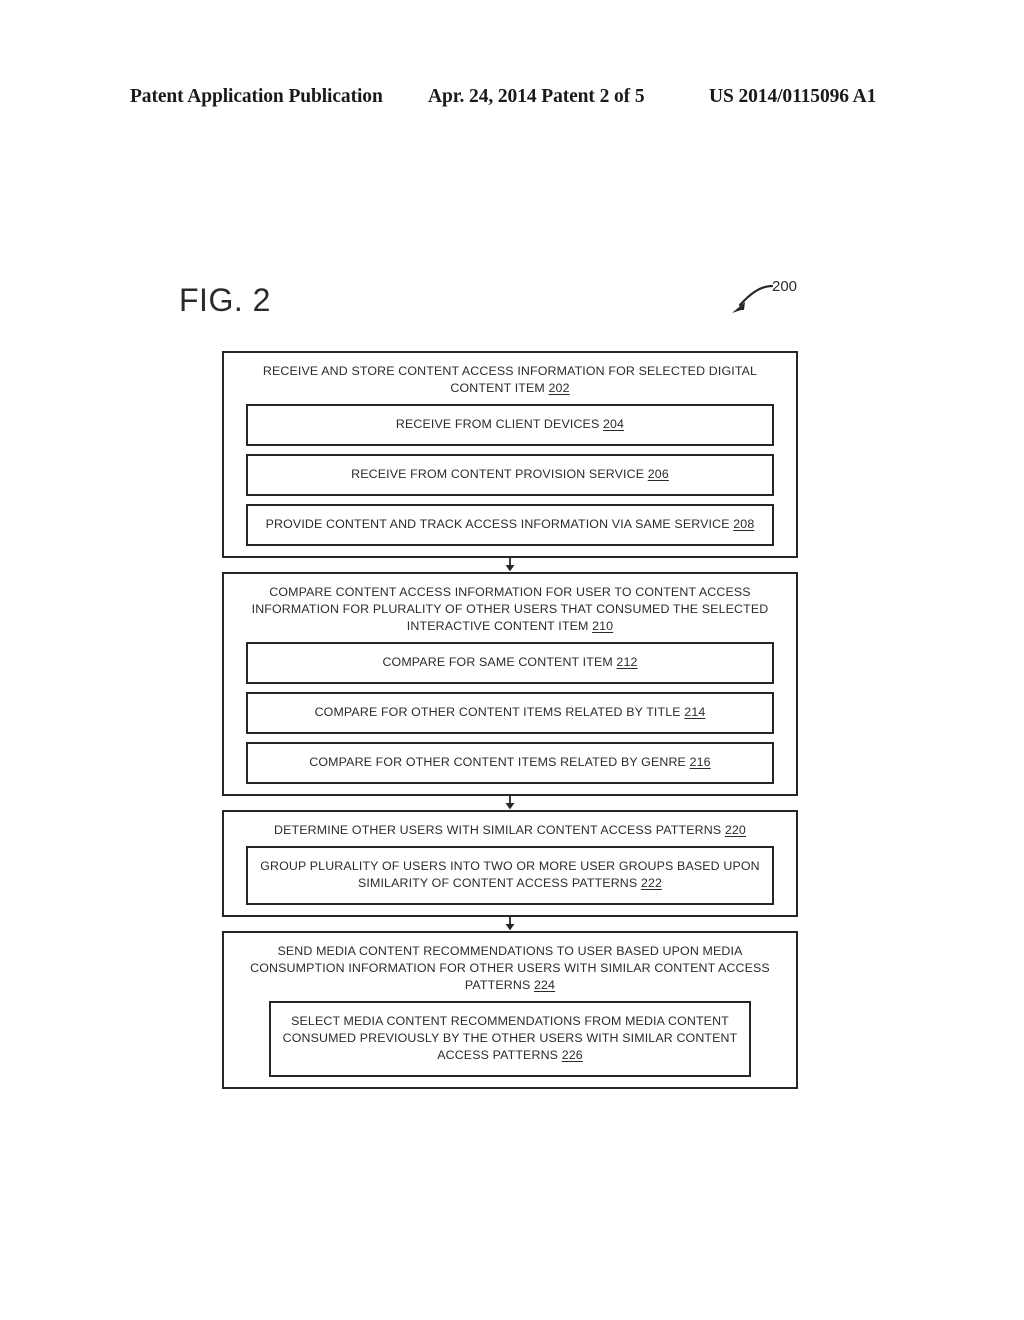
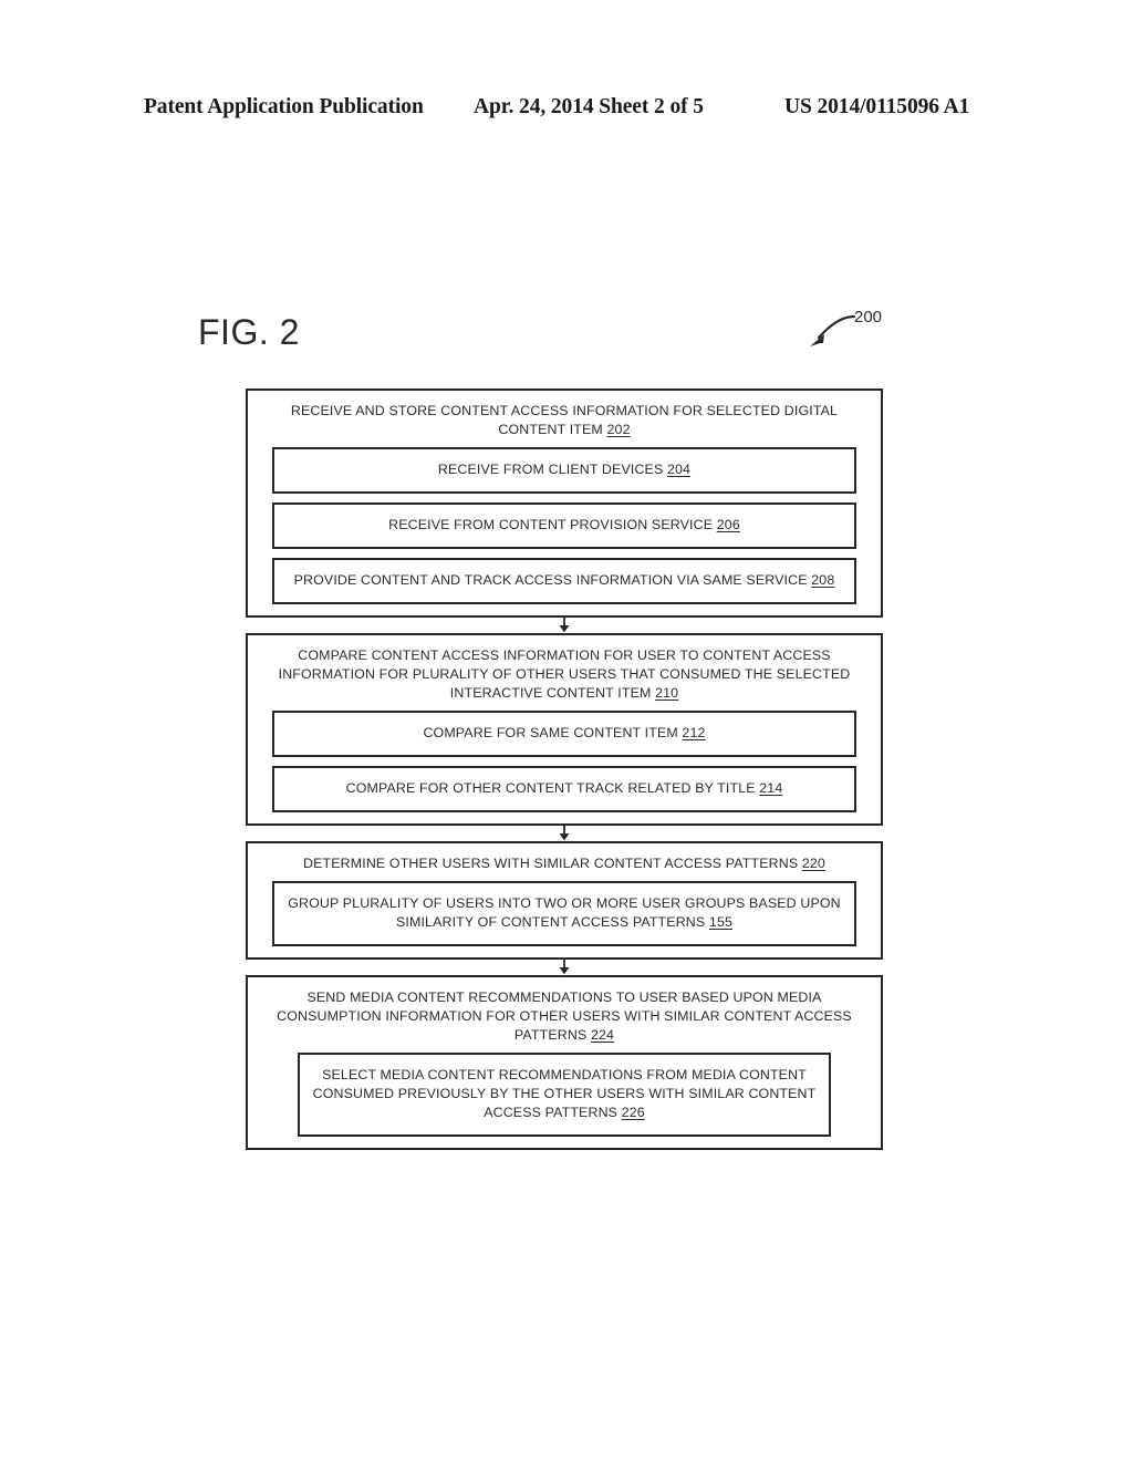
  Patent Application Publication
- Apr. 24, 2014 Patent 2 of 5
+ Apr. 24, 2014 Sheet 2 of 5
  US 2014/0115096 A1
  FIG. 2
  200
  RECEIVE AND STORE CONTENT ACCESS INFORMATION FOR SELECTED DIGITAL CONTENT ITEM 202
  RECEIVE FROM CLIENT DEVICES 204
  RECEIVE FROM CONTENT PROVISION SERVICE 206
  PROVIDE CONTENT AND TRACK ACCESS INFORMATION VIA SAME SERVICE 208
  COMPARE CONTENT ACCESS INFORMATION FOR USER TO CONTENT ACCESS INFORMATION FOR PLURALITY OF OTHER USERS THAT CONSUMED THE SELECTED INTERACTIVE CONTENT ITEM 210
  COMPARE FOR SAME CONTENT ITEM 212
- COMPARE FOR OTHER CONTENT ITEMS RELATED BY TITLE 214
+ COMPARE FOR OTHER CONTENT TRACK RELATED BY TITLE 214
- COMPARE FOR OTHER CONTENT ITEMS RELATED BY GENRE 216
  DETERMINE OTHER USERS WITH SIMILAR CONTENT ACCESS PATTERNS 220
- GROUP PLURALITY OF USERS INTO TWO OR MORE USER GROUPS BASED UPON SIMILARITY OF CONTENT ACCESS PATTERNS 222
+ GROUP PLURALITY OF USERS INTO TWO OR MORE USER GROUPS BASED UPON SIMILARITY OF CONTENT ACCESS PATTERNS 155
  SEND MEDIA CONTENT RECOMMENDATIONS TO USER BASED UPON MEDIA CONSUMPTION INFORMATION FOR OTHER USERS WITH SIMILAR CONTENT ACCESS PATTERNS 224
  SELECT MEDIA CONTENT RECOMMENDATIONS FROM MEDIA CONTENT CONSUMED PREVIOUSLY BY THE OTHER USERS WITH SIMILAR CONTENT ACCESS PATTERNS 226
